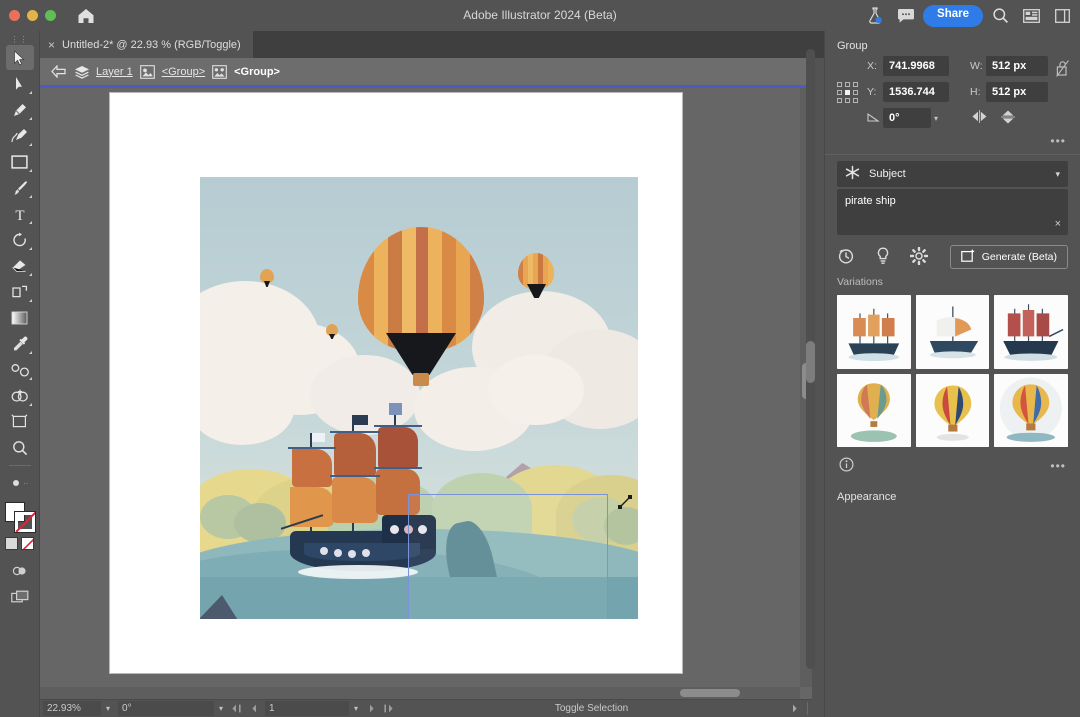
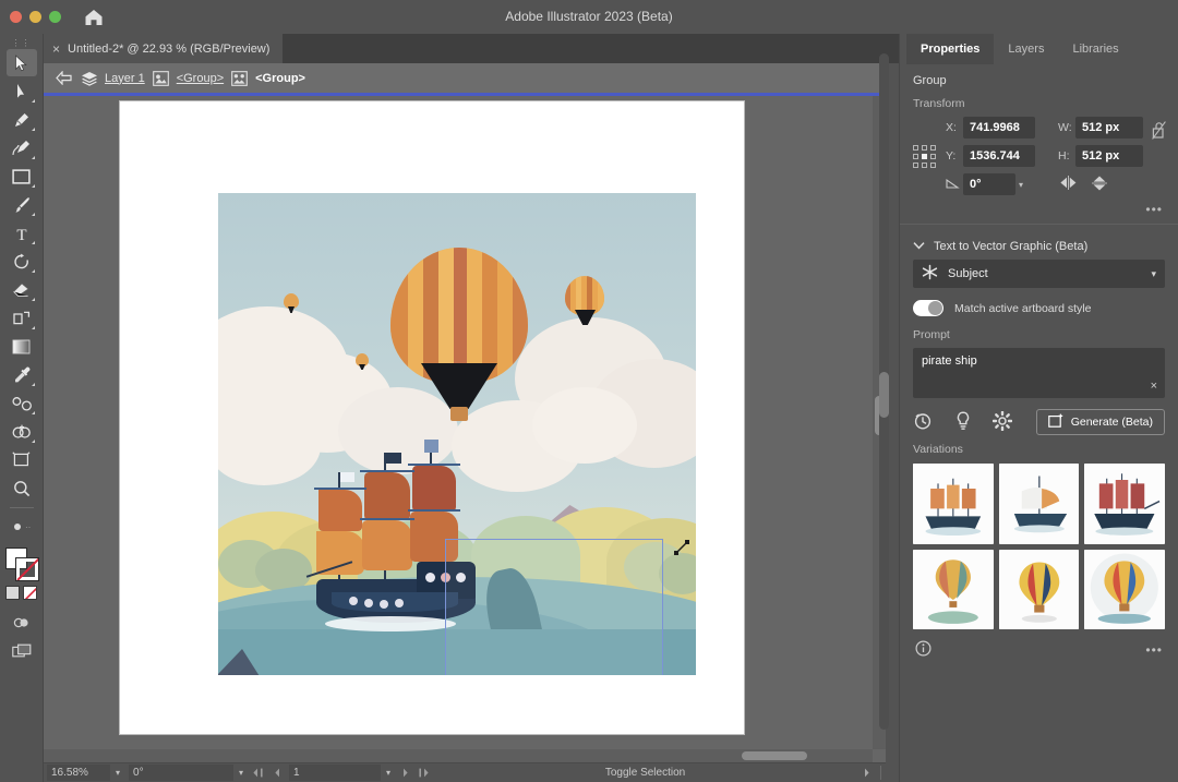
- Adobe Illustrator 2024 (Beta)
+ Adobe Illustrator 2023 (Beta)
- Share
  ×
- Untitled-2* @ 22.93 % (RGB/Toggle)
+ Untitled-2* @ 22.93 % (RGB/Preview)
  ⋮⋮
  T
  Layer 1
  <Group>
  <Group>
- 22.93%
+ 16.58%
  ▾
  0°
  ▾
  1
  ▾
  Toggle Selection
+ Properties
+ Layers
+ Libraries
  Group
+ Transform
  X:
  741.9968
  W:
  512 px
  Y:
  1536.744
  H:
  512 px
  0°
  ▾
  •••
+ Text to Vector Graphic (Beta)
  Subject
  ▾
+ Match active artboard style
+ Prompt
  pirate ship
  ×
  Generate (Beta)
  Variations
  •••
- Appearance
